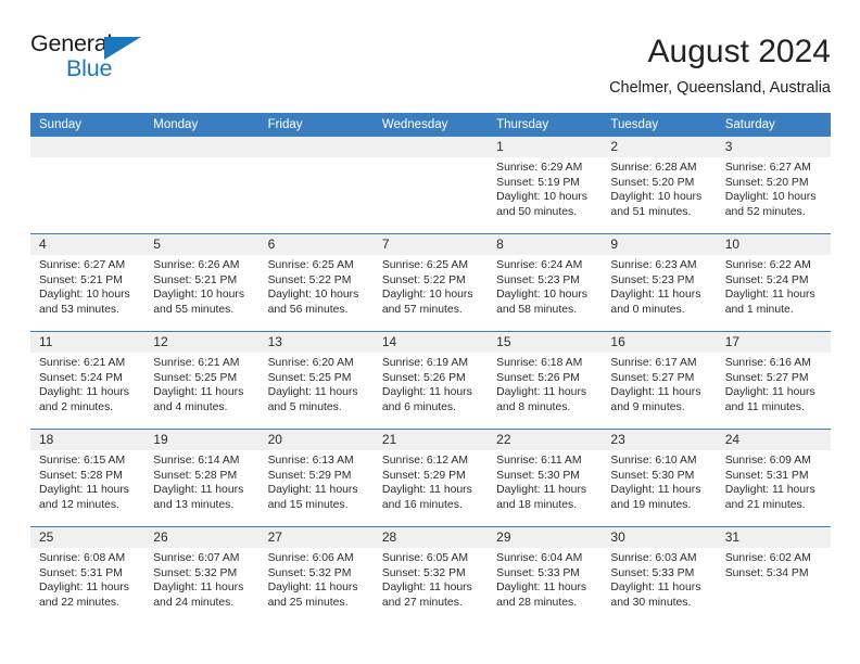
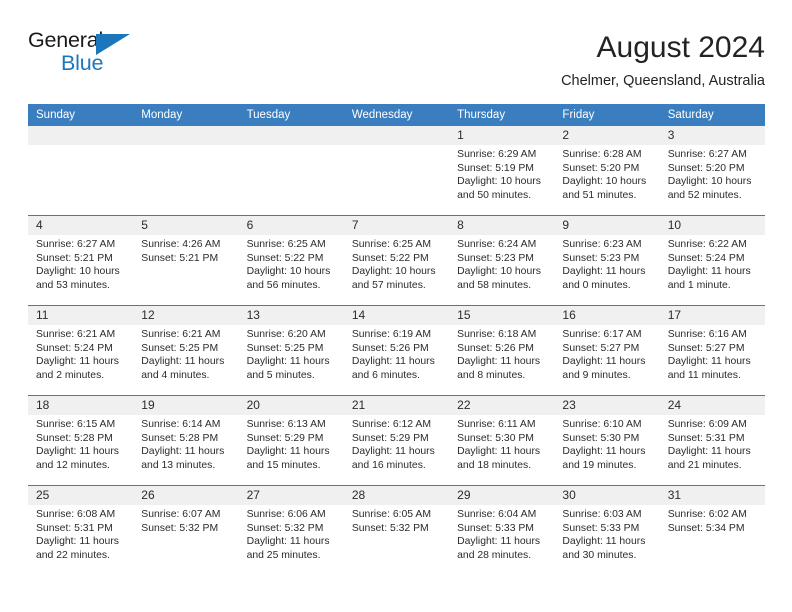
  General
  Blue
  August 2024
  Chelmer, Queensland, Australia
  Sunday
  Monday
- Friday
+ Tuesday
  Wednesday
  Thursday
- Tuesday
+ Friday
  Saturday
  1
  Sunrise: 6:29 AM
  Sunset: 5:19 PM
  Daylight: 10 hours and 50 minutes.
  2
  Sunrise: 6:28 AM
  Sunset: 5:20 PM
  Daylight: 10 hours and 51 minutes.
  3
  Sunrise: 6:27 AM
  Sunset: 5:20 PM
  Daylight: 10 hours and 52 minutes.
  4
  Sunrise: 6:27 AM
  Sunset: 5:21 PM
  Daylight: 10 hours and 53 minutes.
  5
- Sunrise: 6:26 AM
+ Sunrise: 4:26 AM
  Sunset: 5:21 PM
- Daylight: 10 hours and 55 minutes.
  6
  Sunrise: 6:25 AM
  Sunset: 5:22 PM
  Daylight: 10 hours and 56 minutes.
  7
  Sunrise: 6:25 AM
  Sunset: 5:22 PM
  Daylight: 10 hours and 57 minutes.
  8
  Sunrise: 6:24 AM
  Sunset: 5:23 PM
  Daylight: 10 hours and 58 minutes.
  9
  Sunrise: 6:23 AM
  Sunset: 5:23 PM
  Daylight: 11 hours and 0 minutes.
  10
  Sunrise: 6:22 AM
  Sunset: 5:24 PM
  Daylight: 11 hours and 1 minute.
  11
  Sunrise: 6:21 AM
  Sunset: 5:24 PM
  Daylight: 11 hours and 2 minutes.
  12
  Sunrise: 6:21 AM
  Sunset: 5:25 PM
  Daylight: 11 hours and 4 minutes.
  13
  Sunrise: 6:20 AM
  Sunset: 5:25 PM
  Daylight: 11 hours and 5 minutes.
  14
  Sunrise: 6:19 AM
  Sunset: 5:26 PM
  Daylight: 11 hours and 6 minutes.
  15
  Sunrise: 6:18 AM
  Sunset: 5:26 PM
  Daylight: 11 hours and 8 minutes.
  16
  Sunrise: 6:17 AM
  Sunset: 5:27 PM
  Daylight: 11 hours and 9 minutes.
  17
  Sunrise: 6:16 AM
  Sunset: 5:27 PM
  Daylight: 11 hours and 11 minutes.
  18
  Sunrise: 6:15 AM
  Sunset: 5:28 PM
  Daylight: 11 hours and 12 minutes.
  19
  Sunrise: 6:14 AM
  Sunset: 5:28 PM
  Daylight: 11 hours and 13 minutes.
  20
  Sunrise: 6:13 AM
  Sunset: 5:29 PM
  Daylight: 11 hours and 15 minutes.
  21
  Sunrise: 6:12 AM
  Sunset: 5:29 PM
  Daylight: 11 hours and 16 minutes.
  22
  Sunrise: 6:11 AM
  Sunset: 5:30 PM
  Daylight: 11 hours and 18 minutes.
  23
  Sunrise: 6:10 AM
  Sunset: 5:30 PM
  Daylight: 11 hours and 19 minutes.
  24
  Sunrise: 6:09 AM
  Sunset: 5:31 PM
  Daylight: 11 hours and 21 minutes.
  25
  Sunrise: 6:08 AM
  Sunset: 5:31 PM
  Daylight: 11 hours and 22 minutes.
  26
  Sunrise: 6:07 AM
  Sunset: 5:32 PM
- Daylight: 11 hours and 24 minutes.
  27
  Sunrise: 6:06 AM
  Sunset: 5:32 PM
  Daylight: 11 hours and 25 minutes.
  28
  Sunrise: 6:05 AM
  Sunset: 5:32 PM
- Daylight: 11 hours and 27 minutes.
  29
  Sunrise: 6:04 AM
  Sunset: 5:33 PM
  Daylight: 11 hours and 28 minutes.
  30
  Sunrise: 6:03 AM
  Sunset: 5:33 PM
  Daylight: 11 hours and 30 minutes.
  31
  Sunrise: 6:02 AM
  Sunset: 5:34 PM
